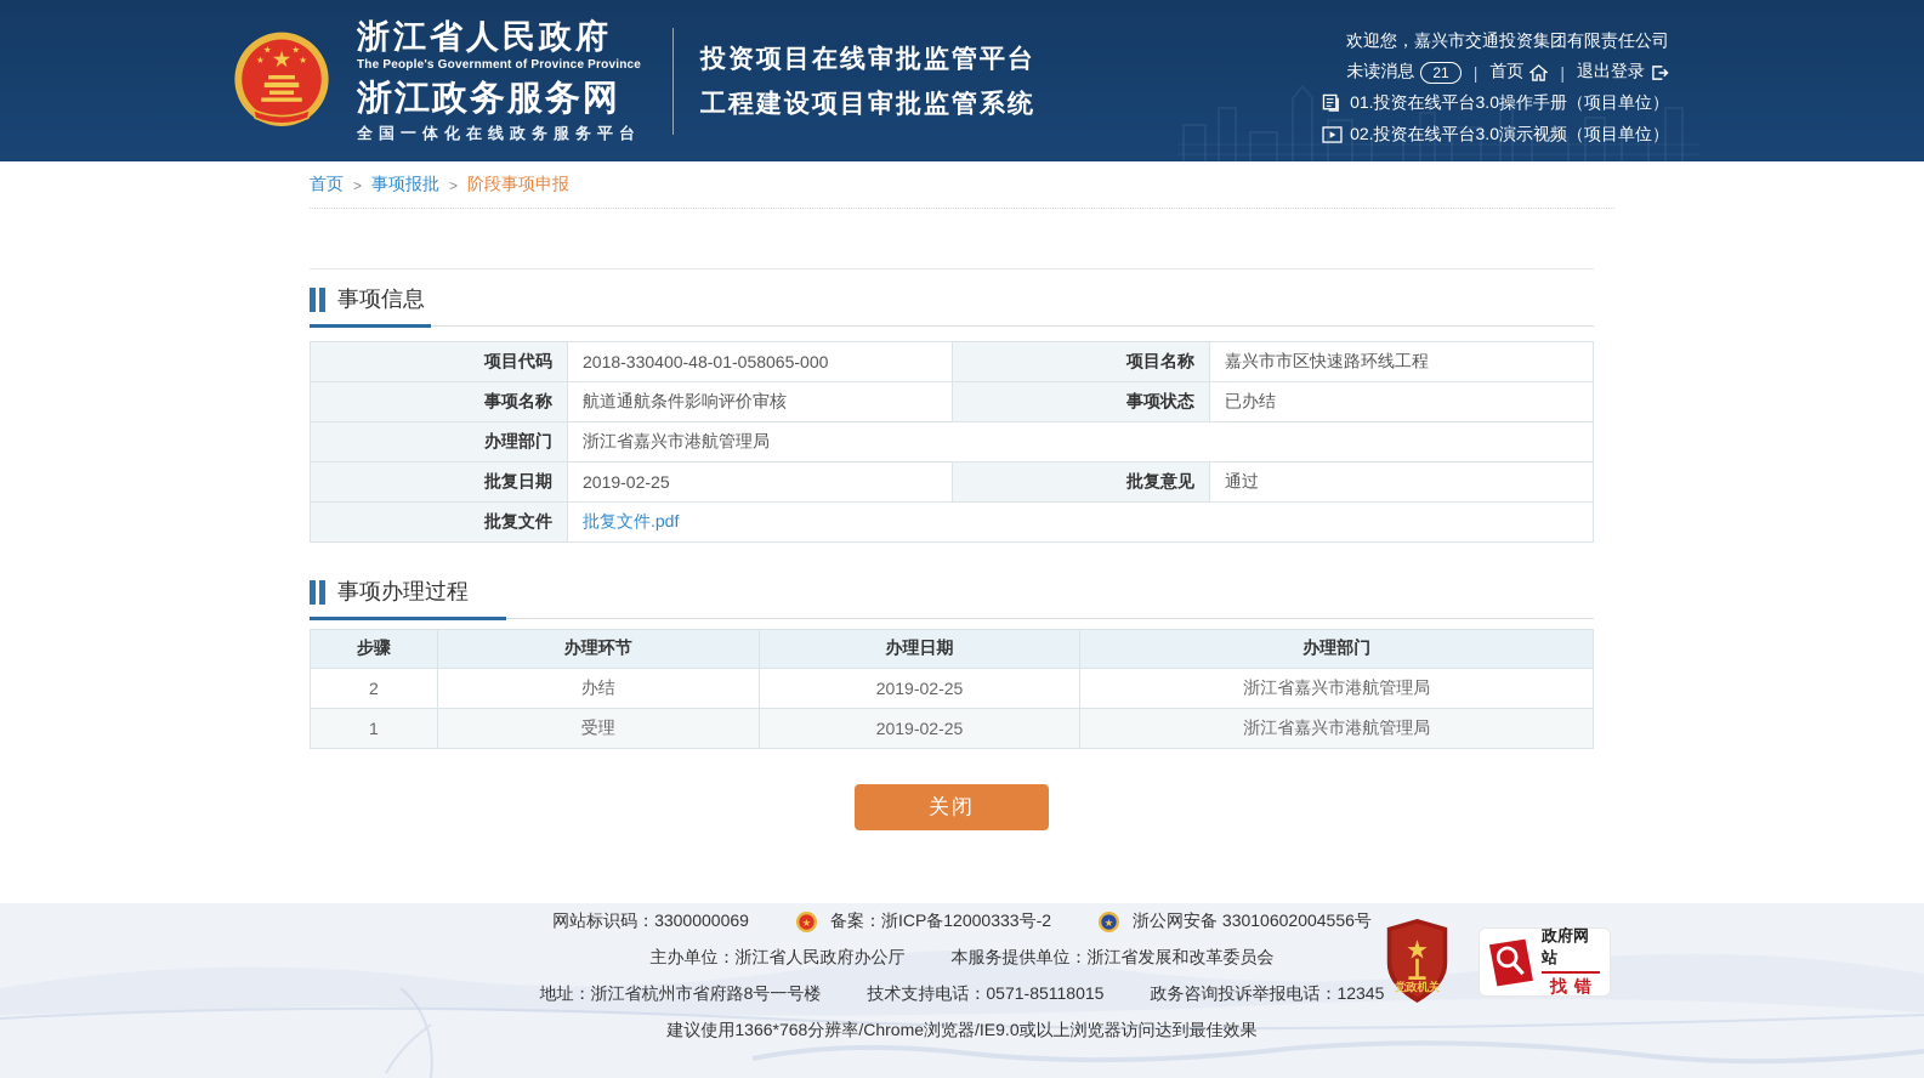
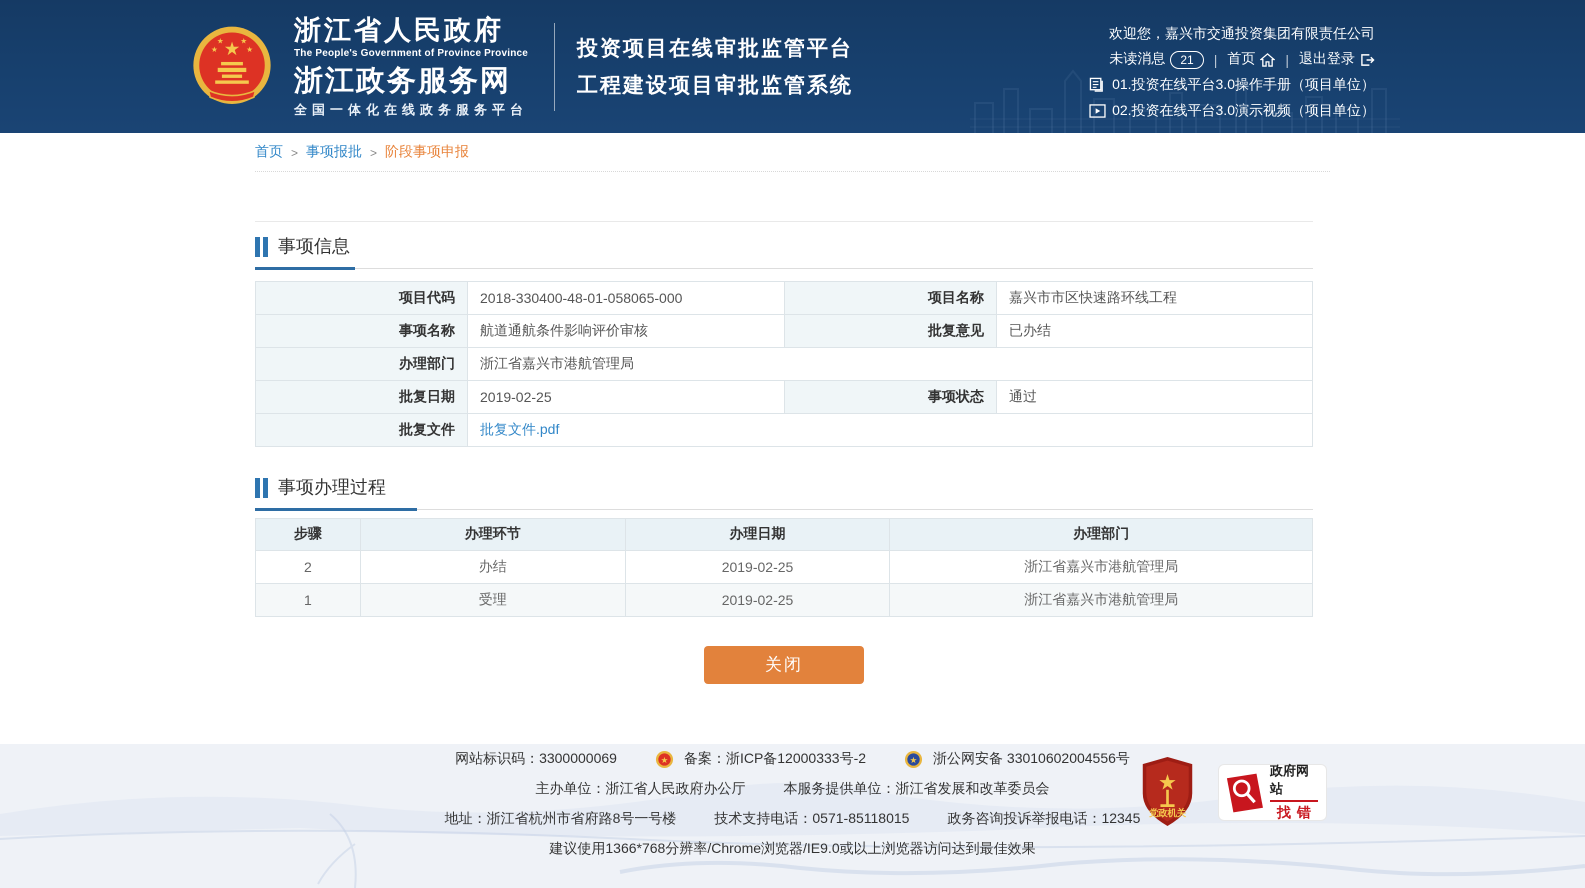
  ★
  ★
  ★
  ★
  ★
  浙江省人民政府
  The People's Government of Province Province
  浙江政务服务网
  全国一体化在线政务服务平台
  投资项目在线审批监管平台
  工程建设项目审批监管系统
  欢迎您，嘉兴市交通投资集团有限责任公司
  未读消息
  21
  |
  首页
  |
  退出登录
  01.投资在线平台3.0操作手册（项目单位）
  02.投资在线平台3.0演示视频（项目单位）
  首页
  >
  事项报批
  >
  阶段事项申报
  事项信息
  项目代码	2018-330400-48-01-058065-000	项目名称	嘉兴市市区快速路环线工程
- 事项名称	航道通航条件影响评价审核	事项状态	已办结
+ 事项名称	航道通航条件影响评价审核	批复意见	已办结
  办理部门	浙江省嘉兴市港航管理局
- 批复日期	2019-02-25	批复意见	通过
+ 批复日期	2019-02-25	事项状态	通过
  批复文件	批复文件.pdf
  事项办理过程
  步骤	办理环节	办理日期	办理部门
  2	办结	2019-02-25	浙江省嘉兴市港航管理局
  1	受理	2019-02-25	浙江省嘉兴市港航管理局
  关闭
  网站标识码：3300000069
  ★
  备案：浙ICP备12000333号-2
  ★
  浙公网安备 33010602004556号
  主办单位：浙江省人民政府办公厅
  本服务提供单位：浙江省发展和改革委员会
  地址：浙江省杭州市省府路8号一号楼
  技术支持电话：0571-85118015
  政务咨询投诉举报电话：12345
  建议使用1366*768分辨率/Chrome浏览器/IE9.0或以上浏览器访问达到最佳效果
  ★
  党政机关
  政府网站
  找错
